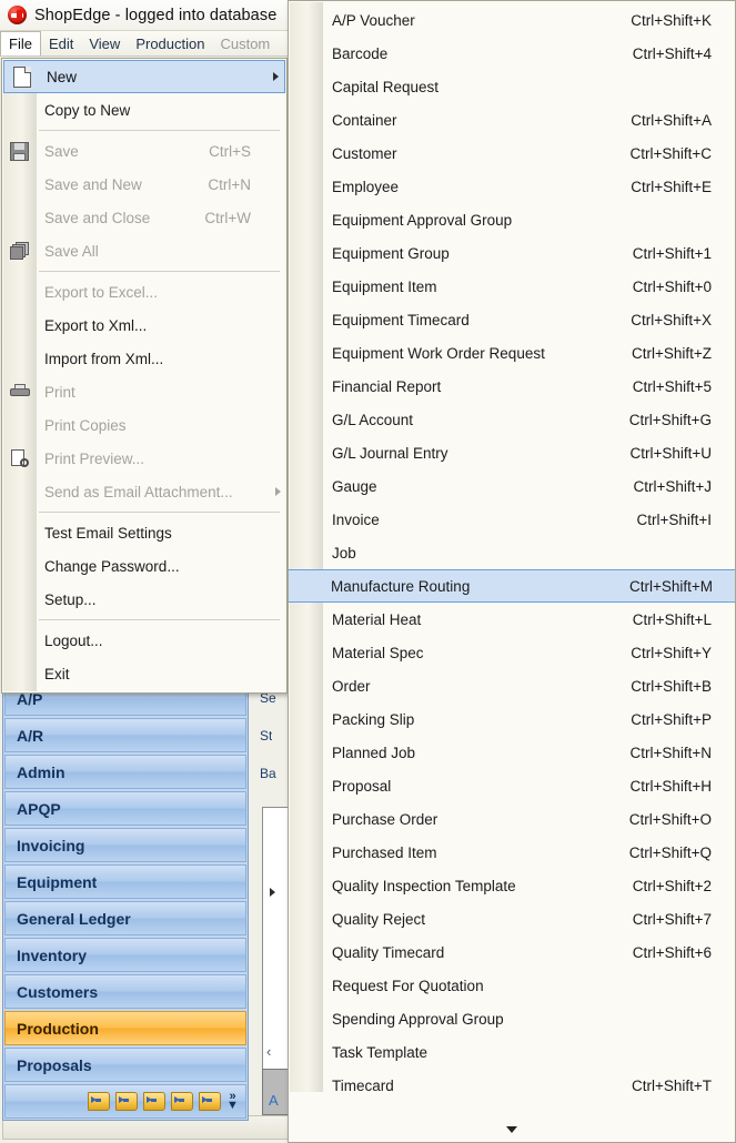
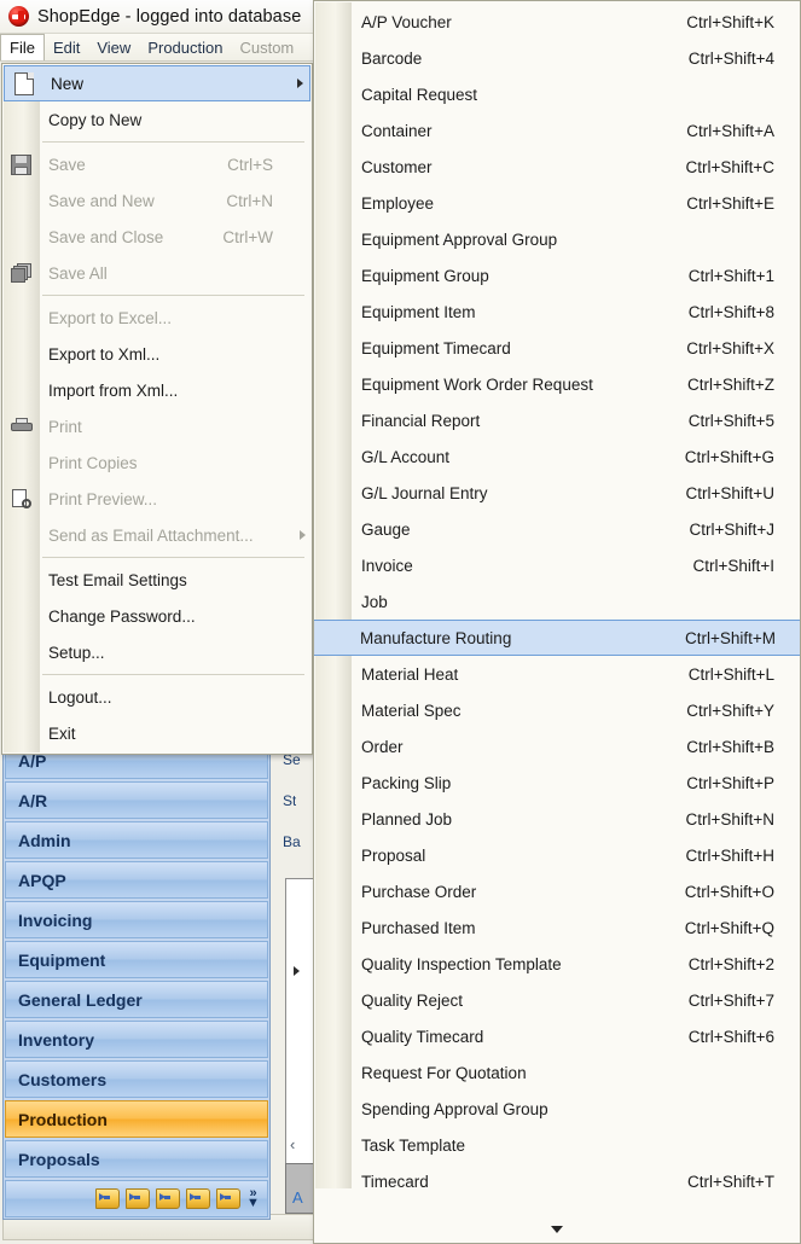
  ShopEdge - logged into database
  File
  Edit
  View
  Production
  Custom
  Se
  St
  Ba
  ‹
  A
  A/P
  A/R
  Admin
  APQP
  Invoicing
  Equipment
  General Ledger
  Inventory
  Customers
  Production
  Proposals
  »
  ▼
  New
  Copy to New
  Save
  Ctrl+S
  Save and New
  Ctrl+N
  Save and Close
  Ctrl+W
  Save All
  Export to Excel...
  Export to Xml...
  Import from Xml...
  Print
  Print Copies
  Print Preview...
  Send as Email Attachment...
  Test Email Settings
  Change Password...
  Setup...
  Logout...
  Exit
  A/P Voucher
  Ctrl+Shift+K
  Barcode
  Ctrl+Shift+4
  Capital Request
  Container
  Ctrl+Shift+A
  Customer
  Ctrl+Shift+C
  Employee
  Ctrl+Shift+E
  Equipment Approval Group
  Equipment Group
  Ctrl+Shift+1
  Equipment Item
- Ctrl+Shift+0
+ Ctrl+Shift+8
  Equipment Timecard
  Ctrl+Shift+X
  Equipment Work Order Request
  Ctrl+Shift+Z
  Financial Report
  Ctrl+Shift+5
  G/L Account
  Ctrl+Shift+G
  G/L Journal Entry
  Ctrl+Shift+U
  Gauge
  Ctrl+Shift+J
  Invoice
  Ctrl+Shift+I
  Job
  Manufacture Routing
  Ctrl+Shift+M
  Material Heat
  Ctrl+Shift+L
  Material Spec
  Ctrl+Shift+Y
  Order
  Ctrl+Shift+B
  Packing Slip
  Ctrl+Shift+P
  Planned Job
  Ctrl+Shift+N
  Proposal
  Ctrl+Shift+H
  Purchase Order
  Ctrl+Shift+O
  Purchased Item
  Ctrl+Shift+Q
  Quality Inspection Template
  Ctrl+Shift+2
  Quality Reject
  Ctrl+Shift+7
  Quality Timecard
  Ctrl+Shift+6
  Request For Quotation
  Spending Approval Group
  Task Template
  Timecard
  Ctrl+Shift+T
